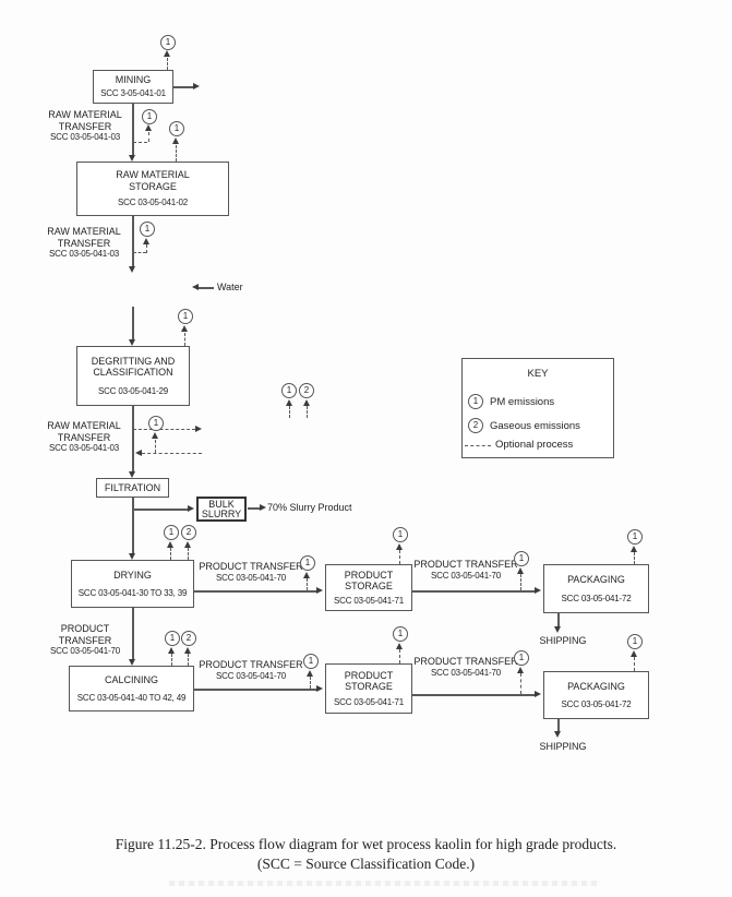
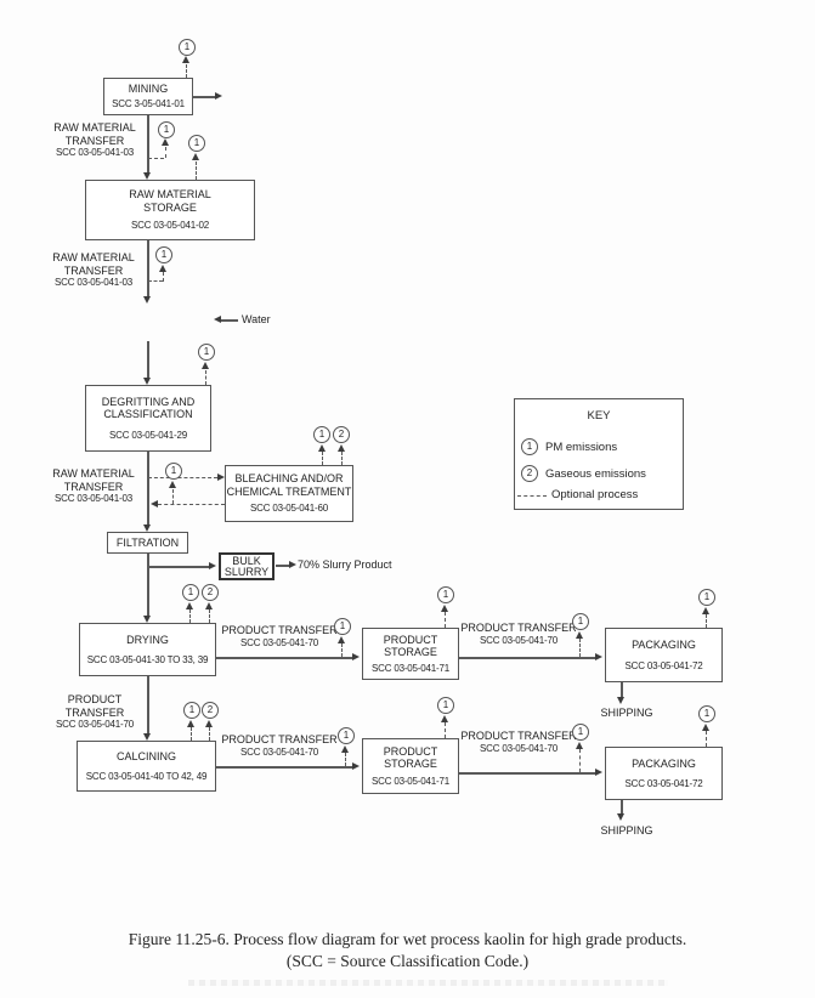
  MINING
  SCC 3-05-041-01
  RAW MATERIAL
  STORAGE
  SCC 03-05-041-02
  DEGRITTING AND
  CLASSIFICATION
  SCC 03-05-041-29
+ BLEACHING AND/OR
+ CHEMICAL TREATMENT
+ SCC 03-05-041-60
  FILTRATION
  BULK
  SLURRY
  DRYING
  SCC 03-05-041-30 TO 33, 39
  PRODUCT
  STORAGE
  SCC 03-05-041-71
  PACKAGING
  SCC 03-05-041-72
  CALCINING
  SCC 03-05-041-40 TO 42, 49
  PRODUCT
  STORAGE
  SCC 03-05-041-71
  PACKAGING
  SCC 03-05-041-72
  1
  1
  1
  1
  1
  1
  1
  2
  1
  2
  1
  1
  1
  1
  1
  2
  1
  1
  1
  1
  RAW MATERIAL
  TRANSFER
  SCC 03-05-041-03
  RAW MATERIAL
  TRANSFER
  SCC 03-05-041-03
  RAW MATERIAL
  TRANSFER
  SCC 03-05-041-03
  Water
  70% Slurry Product
  PRODUCT
  TRANSFER
  SCC 03-05-041-70
  PRODUCT TRANSFER
  SCC 03-05-041-70
  PRODUCT TRANSFER
  SCC 03-05-041-70
  PRODUCT TRANSFER
  SCC 03-05-041-70
  PRODUCT TRANSFE
  SCC 03-05-041-70
  SHIPPING
  SHIPPING
  KEY
  1
  PM emissions
  2
  Gaseous emissions
  Optional process
- Figure 11.25-2. Process flow diagram for wet process kaolin for high grade products.
+ Figure 11.25-6. Process flow diagram for wet process kaolin for high grade products.
  (SCC = Source Classification Code.)
